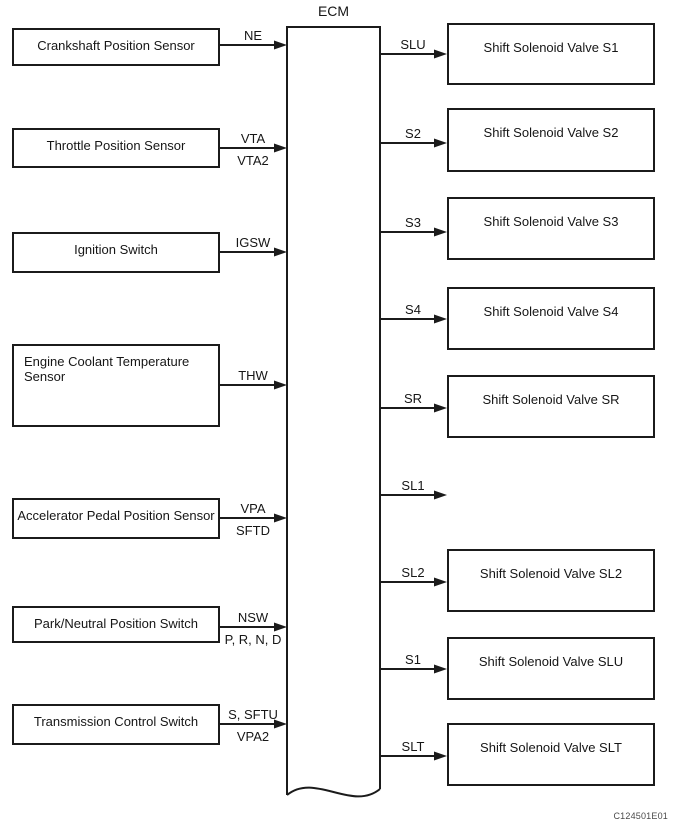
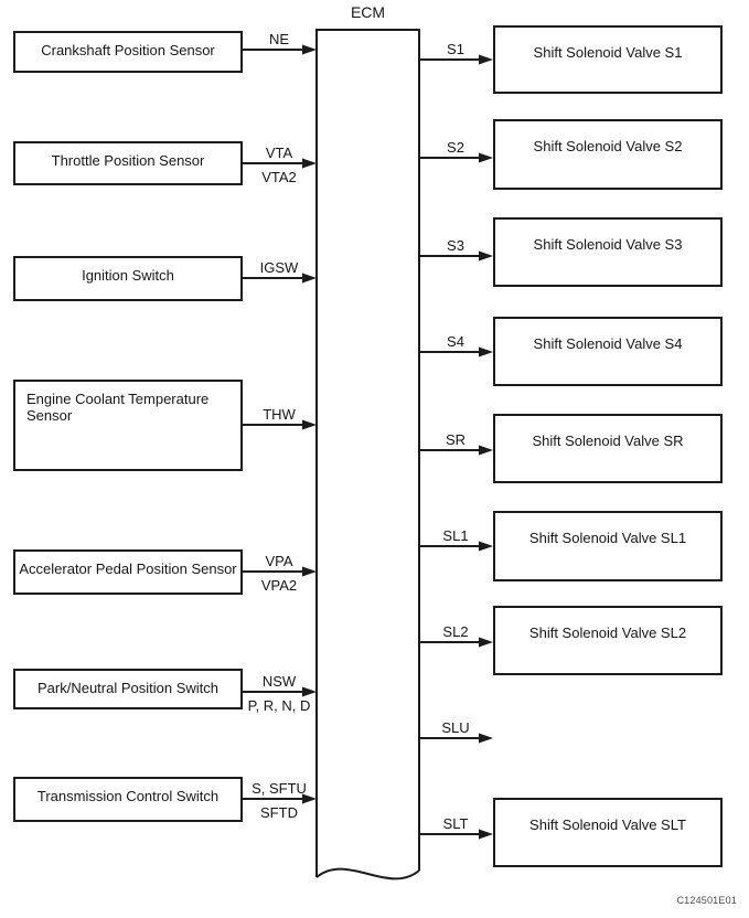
  ECM
  Crankshaft Position Sensor
  Throttle Position Sensor
  Ignition Switch
  Engine Coolant Temperature Sensor
  Accelerator Pedal Position Sensor
  Park/Neutral Position Switch
  Transmission Control Switch
  NE
  VTA
  VTA2
  IGSW
  THW
  VPA
- SFTD
+ VPA2
  NSW
  P, R, N, D
  S, SFTU
- VPA2
+ SFTD
- SLU
+ S1
  S2
  S3
  S4
  SR
  SL1
  SL2
- S1
+ SLU
  SLT
  Shift Solenoid Valve S1
  Shift Solenoid Valve S2
  Shift Solenoid Valve S3
  Shift Solenoid Valve S4
  Shift Solenoid Valve SR
+ Shift Solenoid Valve SL1
  Shift Solenoid Valve SL2
- Shift Solenoid Valve SLU
  Shift Solenoid Valve SLT
  C124501E01
